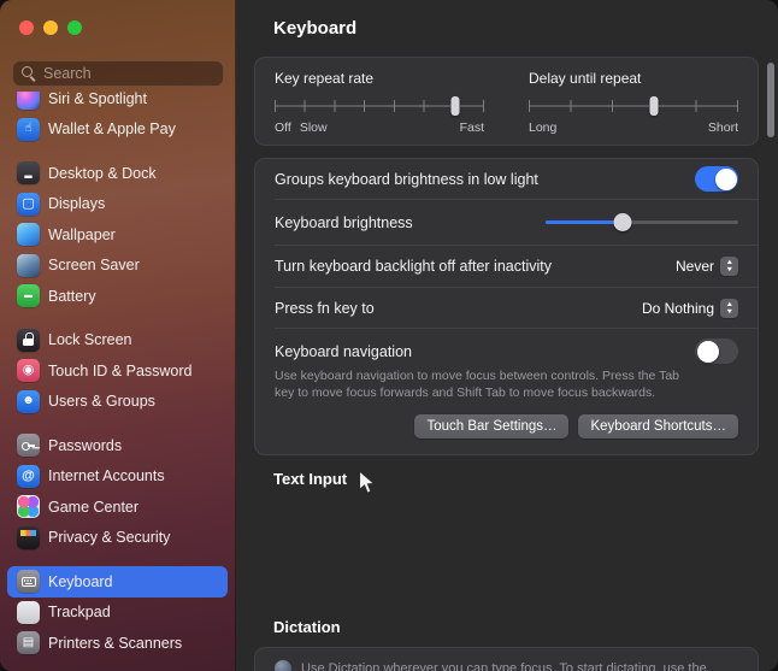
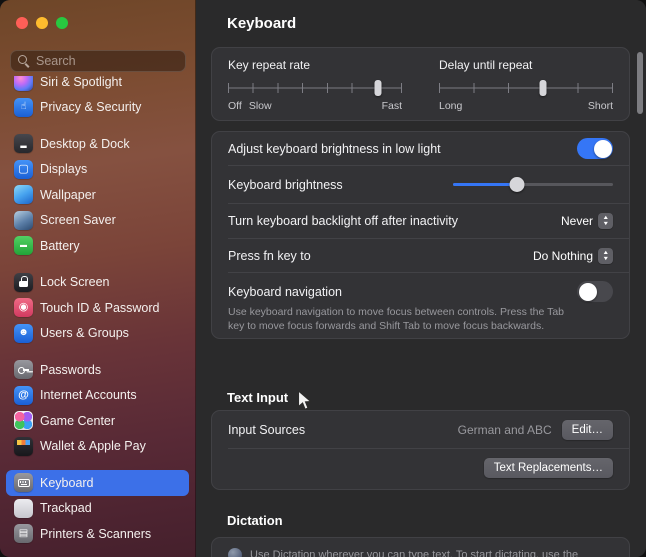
  Search
  Siri & Spotlight
  ☝
- Wallet & Apple Pay
+ Privacy & Security
  ▂
  Desktop & Dock
  ▢
  Displays
  Wallpaper
  Screen Saver
  Battery
  Lock Screen
  ◉
  Touch ID & Password
  ☻
  Users & Groups
  Passwords
  @
  Internet Accounts
  Game Center
- Privacy & Security
+ Wallet & Apple Pay
  Keyboard
  Trackpad
  ▤
  Printers & Scanners
  Keyboard
  Key repeat rate
  Off
  Slow
  Fast
  Delay until repeat
  Long
  Short
- Groups keyboard brightness in low light
+ Adjust keyboard brightness in low light
  Keyboard brightness
  Turn keyboard backlight off after inactivity
  Never
  Press fn key to
  Do Nothing
  Keyboard navigation
  Use keyboard navigation to move focus between controls. Press the Tab key to move focus forwards and Shift Tab to move focus backwards.
- Touch Bar Settings…
- Keyboard Shortcuts…
  Text Input
+ Input Sources
+ German and ABC
+ Edit…
+ Text Replacements…
  Dictation
- Use Dictation wherever you can type focus. To start dictating, use the
+ Use Dictation wherever you can type text. To start dictating, use the
